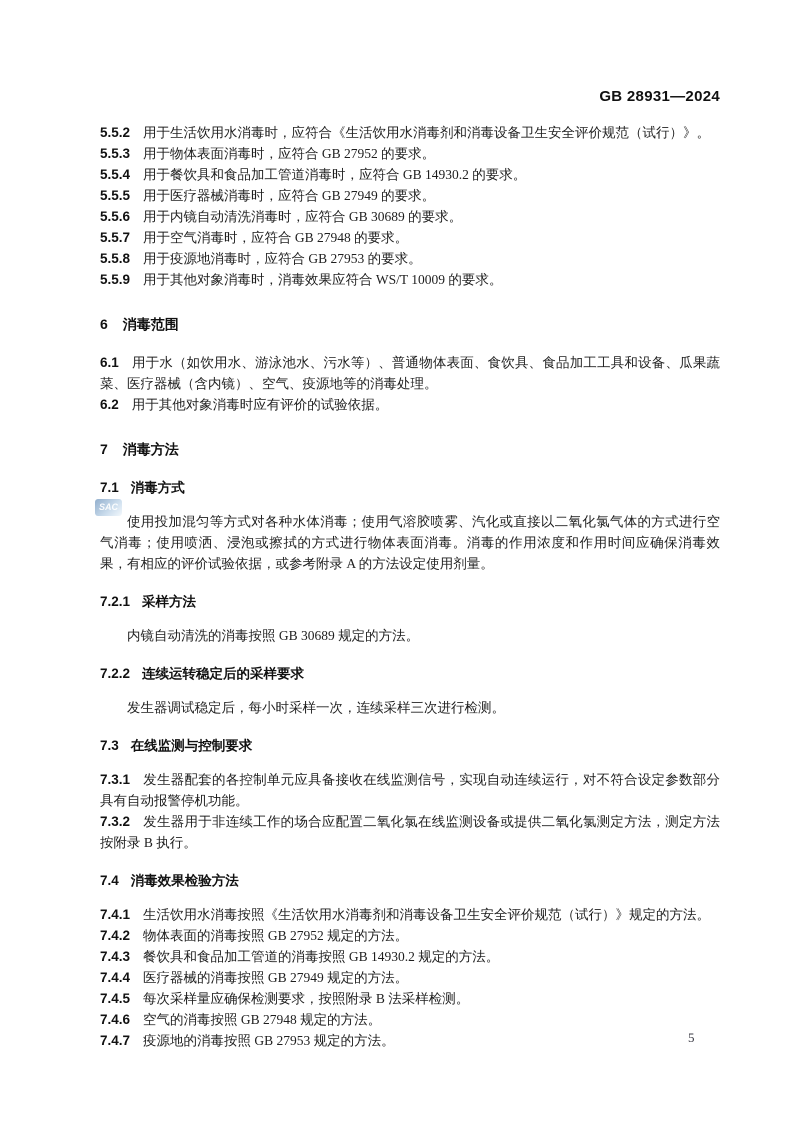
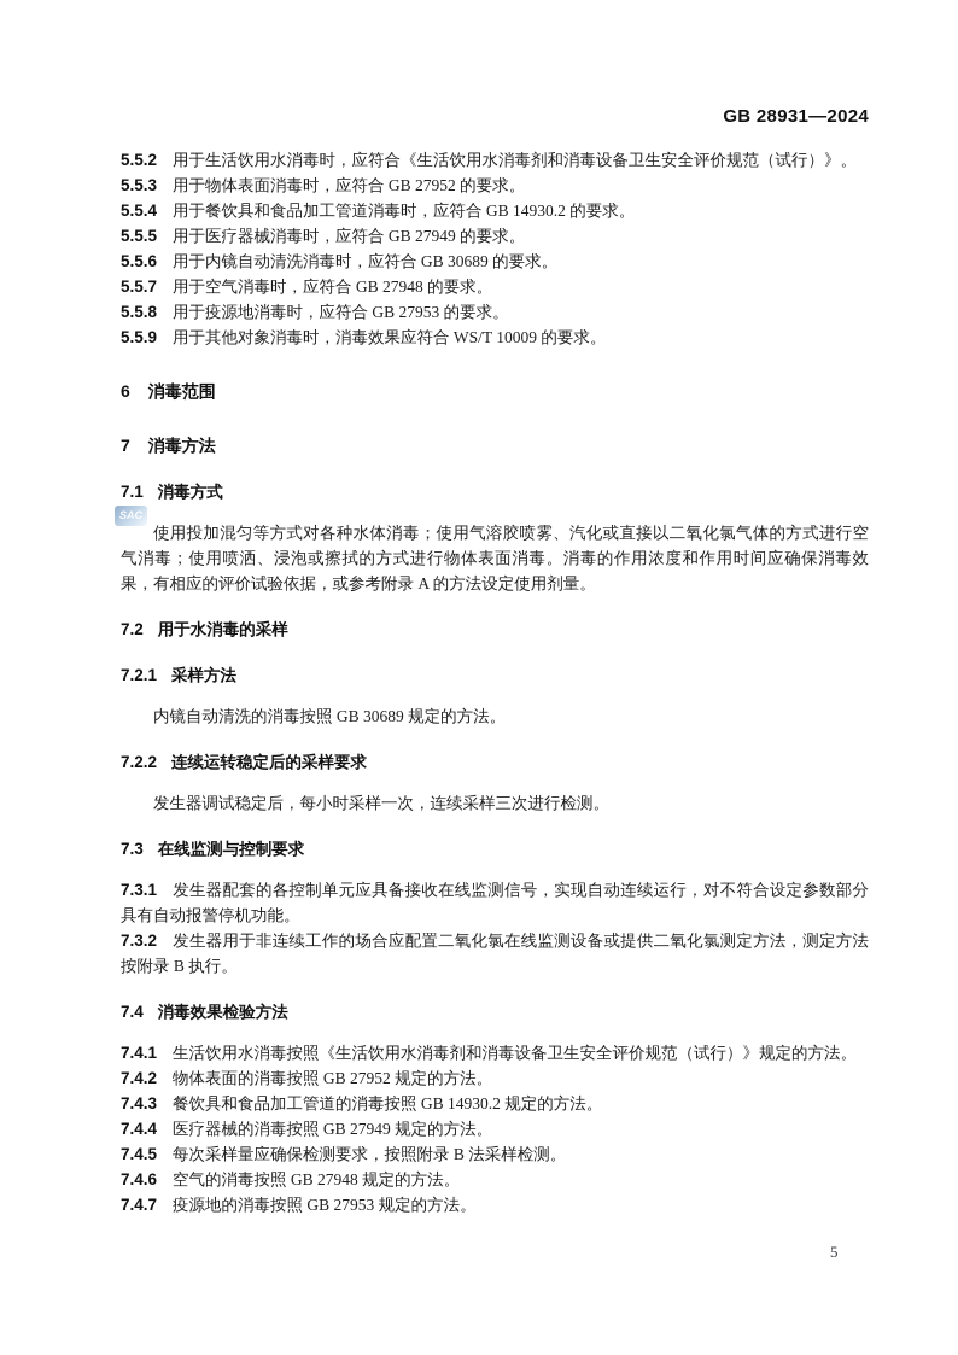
  GB 28931—2024
  5.5.2 用于生活饮用水消毒时，应符合《生活饮用水消毒剂和消毒设备卫生安全评价规范（试行）》。
  5.5.3 用于物体表面消毒时，应符合 GB 27952 的要求。
  5.5.4 用于餐饮具和食品加工管道消毒时，应符合 GB 14930.2 的要求。
  5.5.5 用于医疗器械消毒时，应符合 GB 27949 的要求。
  5.5.6 用于内镜自动清洗消毒时，应符合 GB 30689 的要求。
  5.5.7 用于空气消毒时，应符合 GB 27948 的要求。
  5.5.8 用于疫源地消毒时，应符合 GB 27953 的要求。
  5.5.9 用于其他对象消毒时，消毒效果应符合 WS/T 10009 的要求。
  6 消毒范围
- 6.1 用于水（如饮用水、游泳池水、污水等）、普通物体表面、食饮具、食品加工工具和设备、瓜果蔬菜、医疗器械（含内镜）、空气、疫源地等的消毒处理。
- 6.2 用于其他对象消毒时应有评价的试验依据。
  7 消毒方法
  7.1 消毒方式
  SAC
  使用投加混匀等方式对各种水体消毒；使用气溶胶喷雾、汽化或直接以二氧化氯气体的方式进行空气消毒；使用喷洒、浸泡或擦拭的方式进行物体表面消毒。消毒的作用浓度和作用时间应确保消毒效果，有相应的评价试验依据，或参考附录 A 的方法设定使用剂量。
+ 7.2 用于水消毒的采样
  7.2.1 采样方法
  内镜自动清洗的消毒按照 GB 30689 规定的方法。
  7.2.2 连续运转稳定后的采样要求
  发生器调试稳定后，每小时采样一次，连续采样三次进行检测。
  7.3 在线监测与控制要求
  7.3.1 发生器配套的各控制单元应具备接收在线监测信号，实现自动连续运行，对不符合设定参数部分具有自动报警停机功能。
  7.3.2 发生器用于非连续工作的场合应配置二氧化氯在线监测设备或提供二氧化氯测定方法，测定方法按附录 B 执行。
  7.4 消毒效果检验方法
  7.4.1 生活饮用水消毒按照《生活饮用水消毒剂和消毒设备卫生安全评价规范（试行）》规定的方法。
  7.4.2 物体表面的消毒按照 GB 27952 规定的方法。
  7.4.3 餐饮具和食品加工管道的消毒按照 GB 14930.2 规定的方法。
  7.4.4 医疗器械的消毒按照 GB 27949 规定的方法。
  7.4.5 每次采样量应确保检测要求，按照附录 B 法采样检测。
  7.4.6 空气的消毒按照 GB 27948 规定的方法。
  7.4.7 疫源地的消毒按照 GB 27953 规定的方法。
  5
